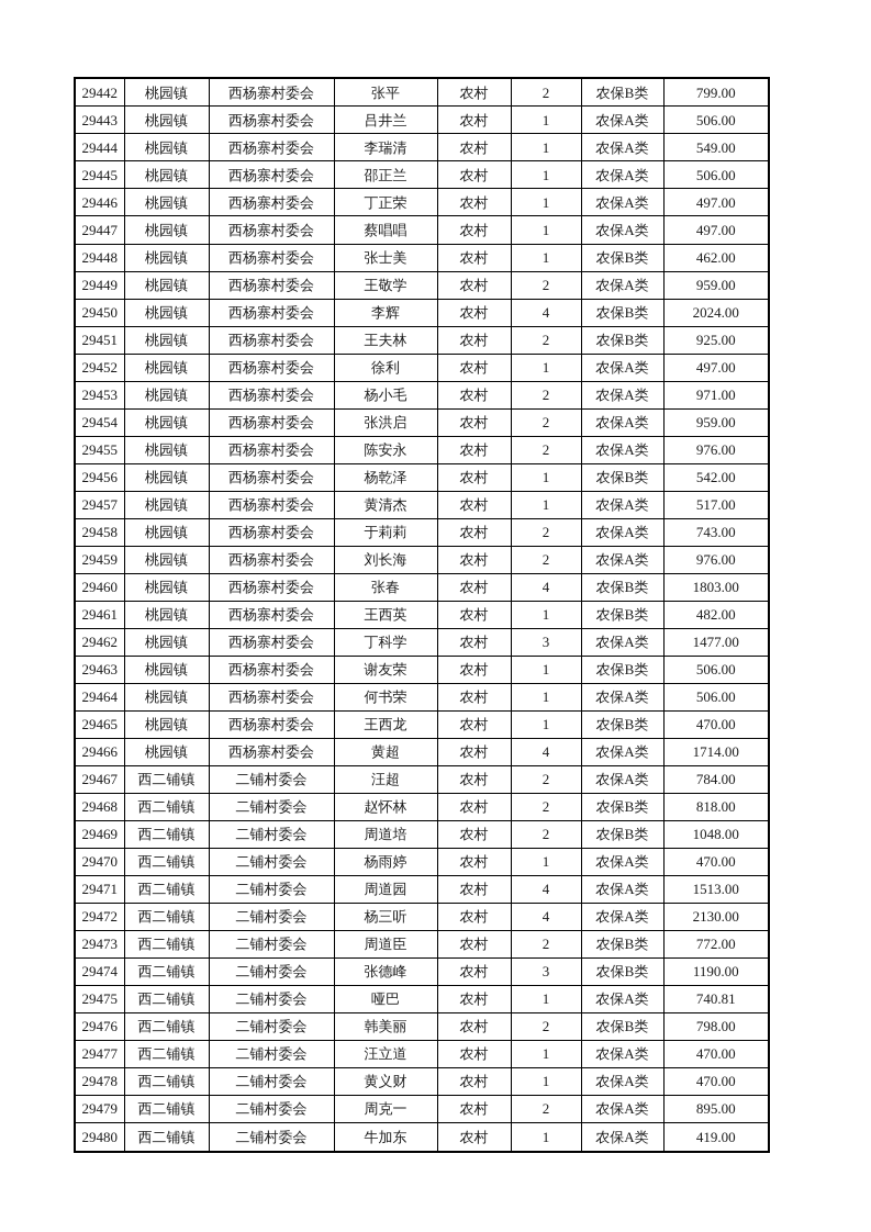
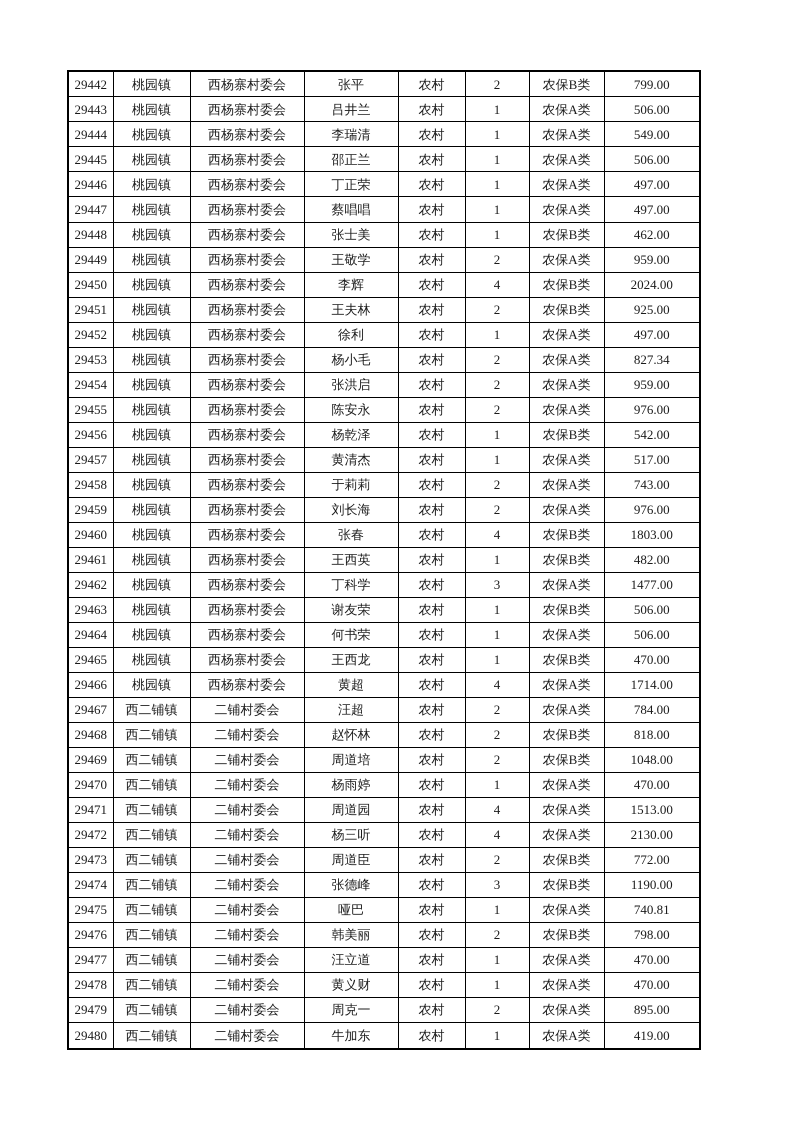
  29442	桃园镇	西杨寨村委会	张平	农村	2	农保B类	799.00
  29443	桃园镇	西杨寨村委会	吕井兰	农村	1	农保A类	506.00
  29444	桃园镇	西杨寨村委会	李瑞清	农村	1	农保A类	549.00
  29445	桃园镇	西杨寨村委会	邵正兰	农村	1	农保A类	506.00
  29446	桃园镇	西杨寨村委会	丁正荣	农村	1	农保A类	497.00
  29447	桃园镇	西杨寨村委会	蔡唱唱	农村	1	农保A类	497.00
  29448	桃园镇	西杨寨村委会	张士美	农村	1	农保B类	462.00
  29449	桃园镇	西杨寨村委会	王敬学	农村	2	农保A类	959.00
  29450	桃园镇	西杨寨村委会	李辉	农村	4	农保B类	2024.00
  29451	桃园镇	西杨寨村委会	王夫林	农村	2	农保B类	925.00
  29452	桃园镇	西杨寨村委会	徐利	农村	1	农保A类	497.00
- 29453	桃园镇	西杨寨村委会	杨小毛	农村	2	农保A类	971.00
+ 29453	桃园镇	西杨寨村委会	杨小毛	农村	2	农保A类	827.34
  29454	桃园镇	西杨寨村委会	张洪启	农村	2	农保A类	959.00
  29455	桃园镇	西杨寨村委会	陈安永	农村	2	农保A类	976.00
  29456	桃园镇	西杨寨村委会	杨乾泽	农村	1	农保B类	542.00
  29457	桃园镇	西杨寨村委会	黄清杰	农村	1	农保A类	517.00
  29458	桃园镇	西杨寨村委会	于莉莉	农村	2	农保A类	743.00
  29459	桃园镇	西杨寨村委会	刘长海	农村	2	农保A类	976.00
  29460	桃园镇	西杨寨村委会	张春	农村	4	农保B类	1803.00
  29461	桃园镇	西杨寨村委会	王西英	农村	1	农保B类	482.00
  29462	桃园镇	西杨寨村委会	丁科学	农村	3	农保A类	1477.00
  29463	桃园镇	西杨寨村委会	谢友荣	农村	1	农保B类	506.00
  29464	桃园镇	西杨寨村委会	何书荣	农村	1	农保A类	506.00
  29465	桃园镇	西杨寨村委会	王西龙	农村	1	农保B类	470.00
  29466	桃园镇	西杨寨村委会	黄超	农村	4	农保A类	1714.00
  29467	西二铺镇	二铺村委会	汪超	农村	2	农保A类	784.00
  29468	西二铺镇	二铺村委会	赵怀林	农村	2	农保B类	818.00
  29469	西二铺镇	二铺村委会	周道培	农村	2	农保B类	1048.00
  29470	西二铺镇	二铺村委会	杨雨婷	农村	1	农保A类	470.00
  29471	西二铺镇	二铺村委会	周道园	农村	4	农保A类	1513.00
  29472	西二铺镇	二铺村委会	杨三听	农村	4	农保A类	2130.00
  29473	西二铺镇	二铺村委会	周道臣	农村	2	农保B类	772.00
  29474	西二铺镇	二铺村委会	张德峰	农村	3	农保B类	1190.00
  29475	西二铺镇	二铺村委会	哑巴	农村	1	农保A类	740.81
  29476	西二铺镇	二铺村委会	韩美丽	农村	2	农保B类	798.00
  29477	西二铺镇	二铺村委会	汪立道	农村	1	农保A类	470.00
  29478	西二铺镇	二铺村委会	黄义财	农村	1	农保A类	470.00
  29479	西二铺镇	二铺村委会	周克一	农村	2	农保A类	895.00
  29480	西二铺镇	二铺村委会	牛加东	农村	1	农保A类	419.00
